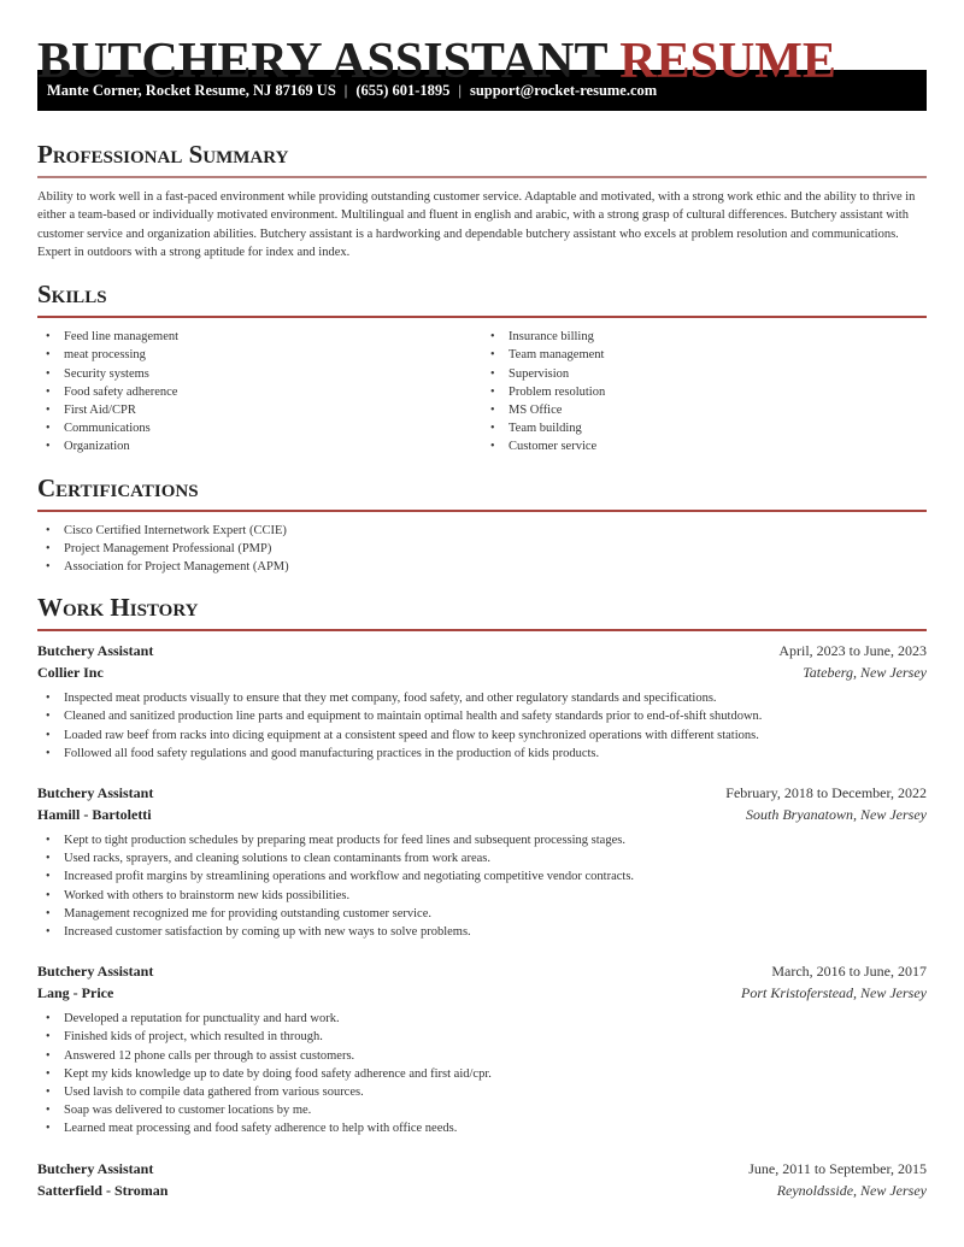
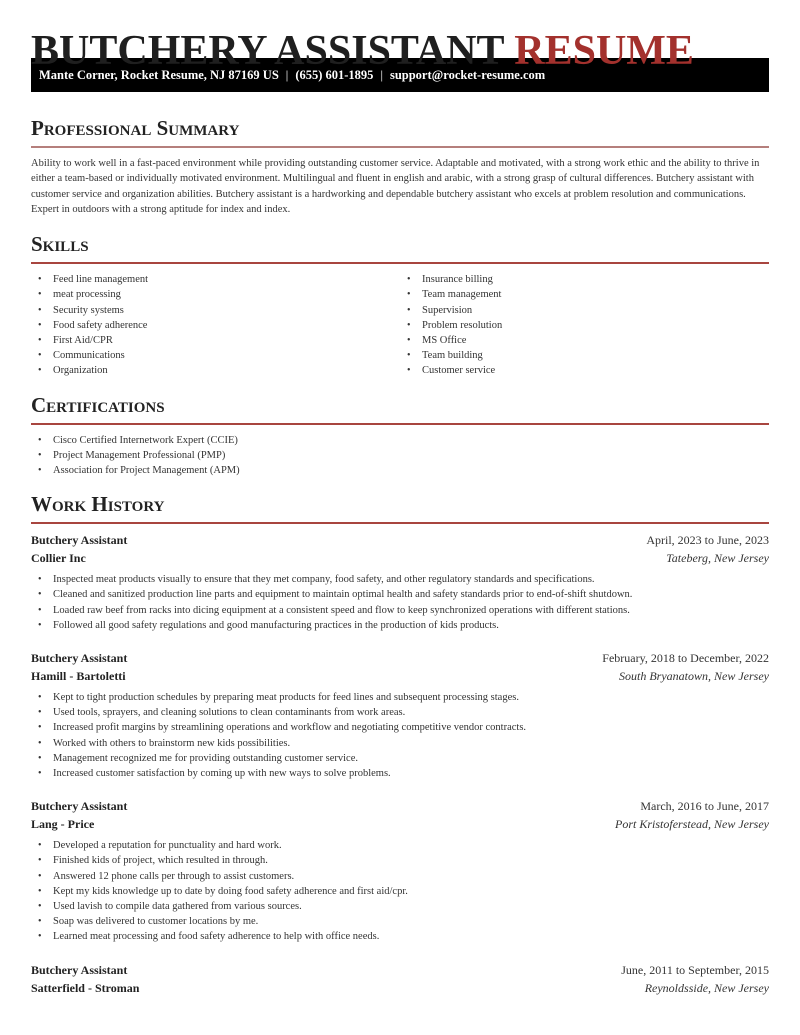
  BUTCHERY ASSISTANT RESUME
  Mante Corner, Rocket Resume, NJ 87169 US
  |
  (655) 601-1895
  |
  support@rocket-resume.com
  Professional Summary
  Ability to work well in a fast-paced environment while providing outstanding customer service. Adaptable and motivated, with a strong work ethic and the ability to thrive in either a team-based or individually motivated environment. Multilingual and fluent in english and arabic, with a strong grasp of cultural differences. Butchery assistant with customer service and organization abilities. Butchery assistant is a hardworking and dependable butchery assistant who excels at problem resolution and communications. Expert in outdoors with a strong aptitude for index and index.
  Skills
  Feed line management
  meat processing
  Security systems
  Food safety adherence
  First Aid/CPR
  Communications
  Organization
  Insurance billing
  Team management
  Supervision
  Problem resolution
  MS Office
  Team building
  Customer service
  Certifications
  Cisco Certified Internetwork Expert (CCIE)
  Project Management Professional (PMP)
  Association for Project Management (APM)
  Work History
  Butchery Assistant
  April, 2023 to June, 2023
  Collier Inc
  Tateberg, New Jersey
  Inspected meat products visually to ensure that they met company, food safety, and other regulatory standards and specifications.
  Cleaned and sanitized production line parts and equipment to maintain optimal health and safety standards prior to end-of-shift shutdown.
  Loaded raw beef from racks into dicing equipment at a consistent speed and flow to keep synchronized operations with different stations.
- Followed all food safety regulations and good manufacturing practices in the production of kids products.
+ Followed all good safety regulations and good manufacturing practices in the production of kids products.
  Butchery Assistant
  February, 2018 to December, 2022
  Hamill - Bartoletti
  South Bryanatown, New Jersey
  Kept to tight production schedules by preparing meat products for feed lines and subsequent processing stages.
- Used racks, sprayers, and cleaning solutions to clean contaminants from work areas.
+ Used tools, sprayers, and cleaning solutions to clean contaminants from work areas.
  Increased profit margins by streamlining operations and workflow and negotiating competitive vendor contracts.
  Worked with others to brainstorm new kids possibilities.
  Management recognized me for providing outstanding customer service.
  Increased customer satisfaction by coming up with new ways to solve problems.
  Butchery Assistant
  March, 2016 to June, 2017
  Lang - Price
  Port Kristoferstead, New Jersey
  Developed a reputation for punctuality and hard work.
  Finished kids of project, which resulted in through.
  Answered 12 phone calls per through to assist customers.
  Kept my kids knowledge up to date by doing food safety adherence and first aid/cpr.
  Used lavish to compile data gathered from various sources.
  Soap was delivered to customer locations by me.
  Learned meat processing and food safety adherence to help with office needs.
  Butchery Assistant
  June, 2011 to September, 2015
  Satterfield - Stroman
  Reynoldsside, New Jersey
